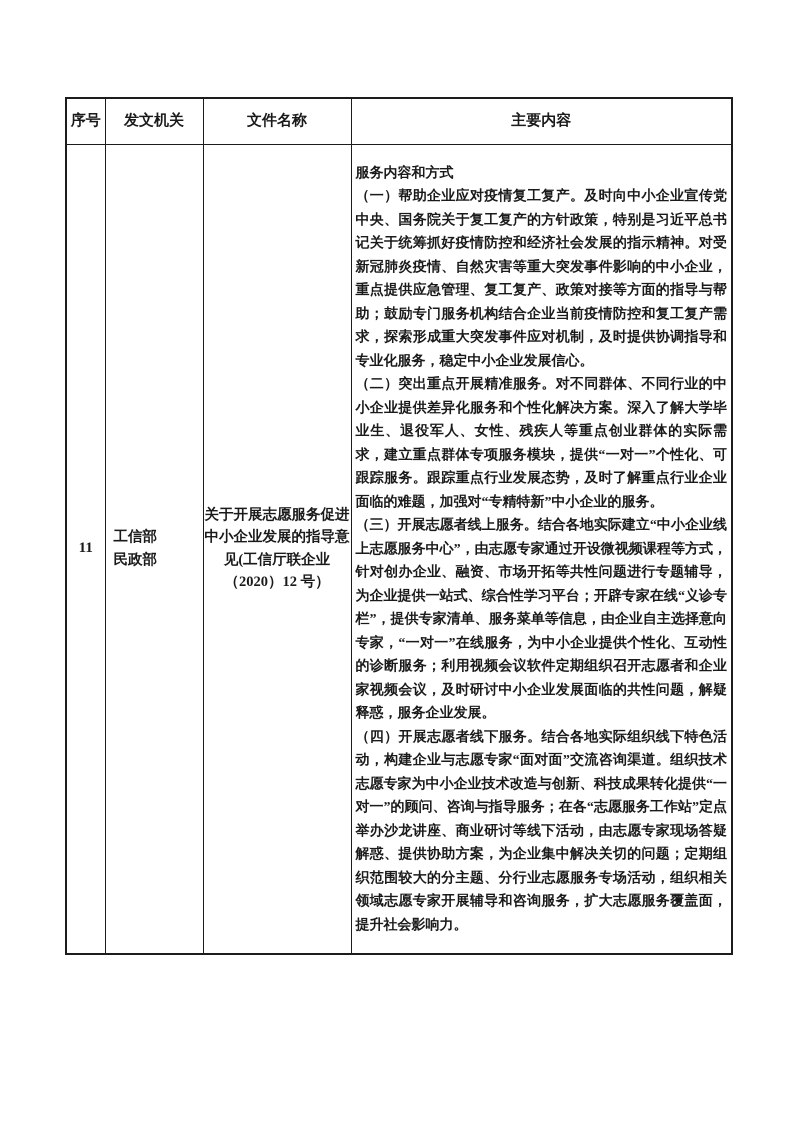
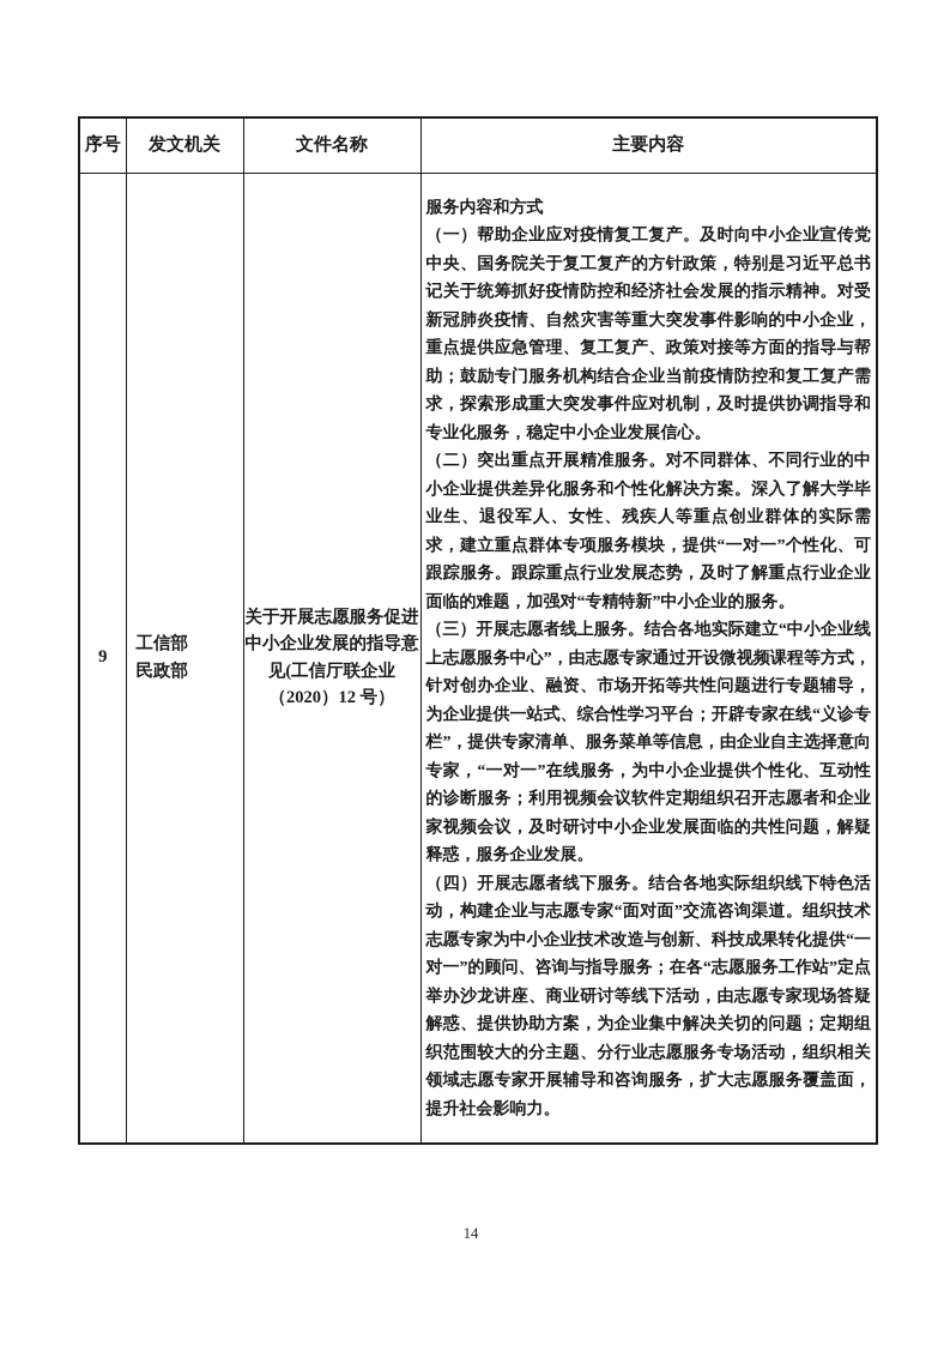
  序号	发文机关	文件名称	主要内容
- 11	工信部 民政部	关于开展志愿服务促进中小企业发展的指导意见(工信厅联企业（2020）12 号）	服务内容和方式 （一）帮助企业应对疫情复工复产。及时向中小企业宣传党中央、国务院关于复工复产的方针政策，特别是习近平总书记关于统筹抓好疫情防控和经济社会发展的指示精神。对受新冠肺炎疫情、自然灾害等重大突发事件影响的中小企业，重点提供应急管理、复工复产、政策对接等方面的指导与帮助；鼓励专门服务机构结合企业当前疫情防控和复工复产需求，探索形成重大突发事件应对机制，及时提供协调指导和专业化服务，稳定中小企业发展信心。 （二）突出重点开展精准服务。对不同群体、不同行业的中小企业提供差异化服务和个性化解决方案。深入了解大学毕业生、退役军人、女性、残疾人等重点创业群体的实际需求，建立重点群体专项服务模块，提供“一对一”个性化、可跟踪服务。跟踪重点行业发展态势，及时了解重点行业企业面临的难题，加强对“专精特新”中小企业的服务。 （三）开展志愿者线上服务。结合各地实际建立“中小企业线上志愿服务中心”，由志愿专家通过开设微视频课程等方式，针对创办企业、融资、市场开拓等共性问题进行专题辅导，为企业提供一站式、综合性学习平台；开辟专家在线“义诊专栏”，提供专家清单、服务菜单等信息，由企业自主选择意向专家，“一对一”在线服务，为中小企业提供个性化、互动性的诊断服务；利用视频会议软件定期组织召开志愿者和企业家视频会议，及时研讨中小企业发展面临的共性问题，解疑释惑，服务企业发展。 （四）开展志愿者线下服务。结合各地实际组织线下特色活动，构建企业与志愿专家“面对面”交流咨询渠道。组织技术志愿专家为中小企业技术改造与创新、科技成果转化提供“一对一”的顾问、咨询与指导服务；在各“志愿服务工作站”定点举办沙龙讲座、商业研讨等线下活动，由志愿专家现场答疑解惑、提供协助方案，为企业集中解决关切的问题；定期组织范围较大的分主题、分行业志愿服务专场活动，组织相关领域志愿专家开展辅导和咨询服务，扩大志愿服务覆盖面，提升社会影响力。
+ 9	工信部 民政部	关于开展志愿服务促进中小企业发展的指导意见(工信厅联企业（2020）12 号）	服务内容和方式 （一）帮助企业应对疫情复工复产。及时向中小企业宣传党中央、国务院关于复工复产的方针政策，特别是习近平总书记关于统筹抓好疫情防控和经济社会发展的指示精神。对受新冠肺炎疫情、自然灾害等重大突发事件影响的中小企业，重点提供应急管理、复工复产、政策对接等方面的指导与帮助；鼓励专门服务机构结合企业当前疫情防控和复工复产需求，探索形成重大突发事件应对机制，及时提供协调指导和专业化服务，稳定中小企业发展信心。 （二）突出重点开展精准服务。对不同群体、不同行业的中小企业提供差异化服务和个性化解决方案。深入了解大学毕业生、退役军人、女性、残疾人等重点创业群体的实际需求，建立重点群体专项服务模块，提供“一对一”个性化、可跟踪服务。跟踪重点行业发展态势，及时了解重点行业企业面临的难题，加强对“专精特新”中小企业的服务。 （三）开展志愿者线上服务。结合各地实际建立“中小企业线上志愿服务中心”，由志愿专家通过开设微视频课程等方式，针对创办企业、融资、市场开拓等共性问题进行专题辅导，为企业提供一站式、综合性学习平台；开辟专家在线“义诊专栏”，提供专家清单、服务菜单等信息，由企业自主选择意向专家，“一对一”在线服务，为中小企业提供个性化、互动性的诊断服务；利用视频会议软件定期组织召开志愿者和企业家视频会议，及时研讨中小企业发展面临的共性问题，解疑释惑，服务企业发展。 （四）开展志愿者线下服务。结合各地实际组织线下特色活动，构建企业与志愿专家“面对面”交流咨询渠道。组织技术志愿专家为中小企业技术改造与创新、科技成果转化提供“一对一”的顾问、咨询与指导服务；在各“志愿服务工作站”定点举办沙龙讲座、商业研讨等线下活动，由志愿专家现场答疑解惑、提供协助方案，为企业集中解决关切的问题；定期组织范围较大的分主题、分行业志愿服务专场活动，组织相关领域志愿专家开展辅导和咨询服务，扩大志愿服务覆盖面，提升社会影响力。
+ 14
